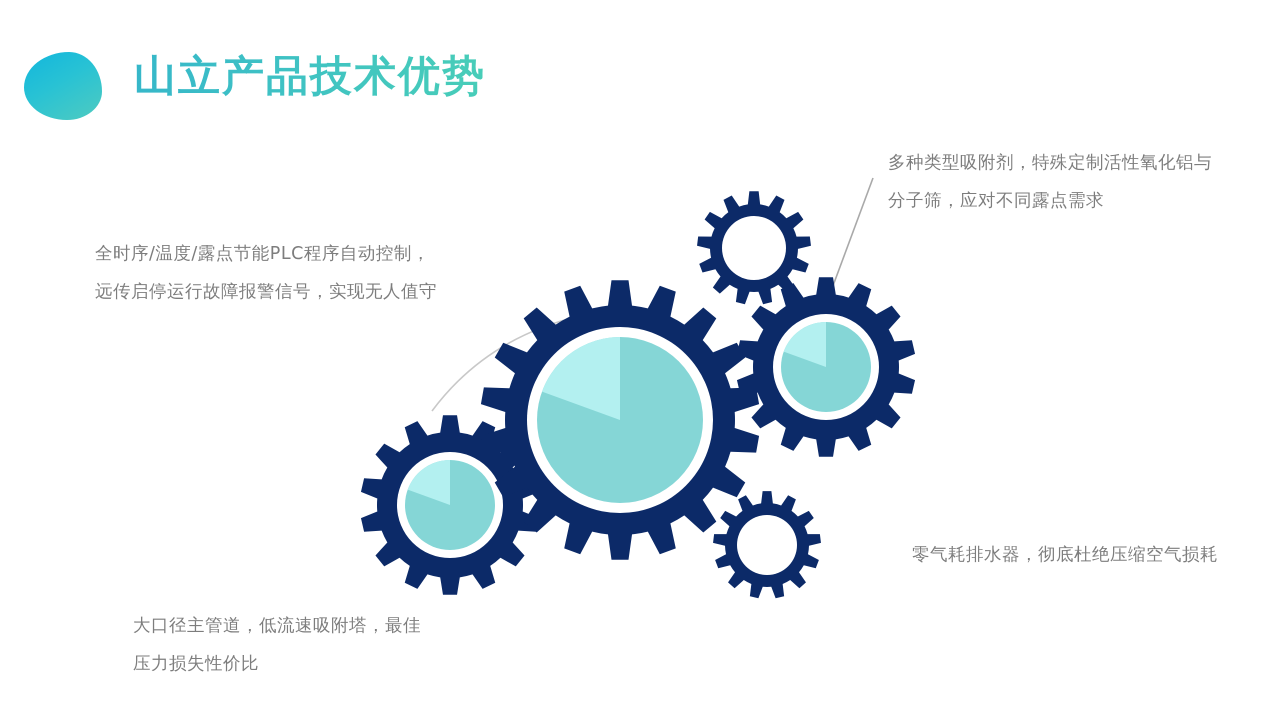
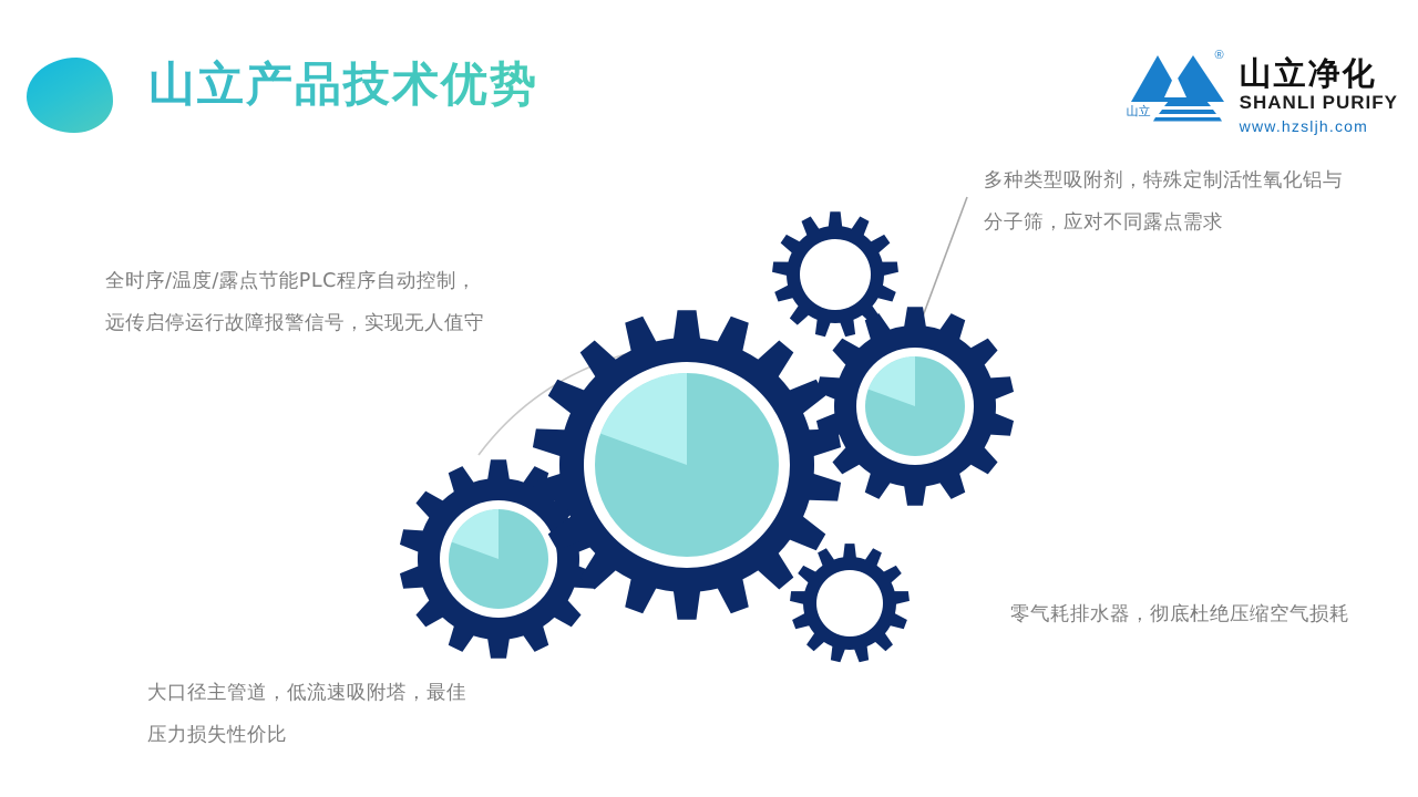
  山立产品技术优势
+ ®
+ 山立
+ 山立净化
+ SHANLI PURIFY
+ www.hzsljh.com
  多种类型吸附剂，特殊定制活性氧化铝与分子筛，应对不同露点需求
  全时序/温度/露点节能PLC程序自动控制，远传启停运行故障报警信号，实现无人值守
  零气耗排水器，彻底杜绝压缩空气损耗
  大口径主管道，低流速吸附塔，最佳压力损失性价比
